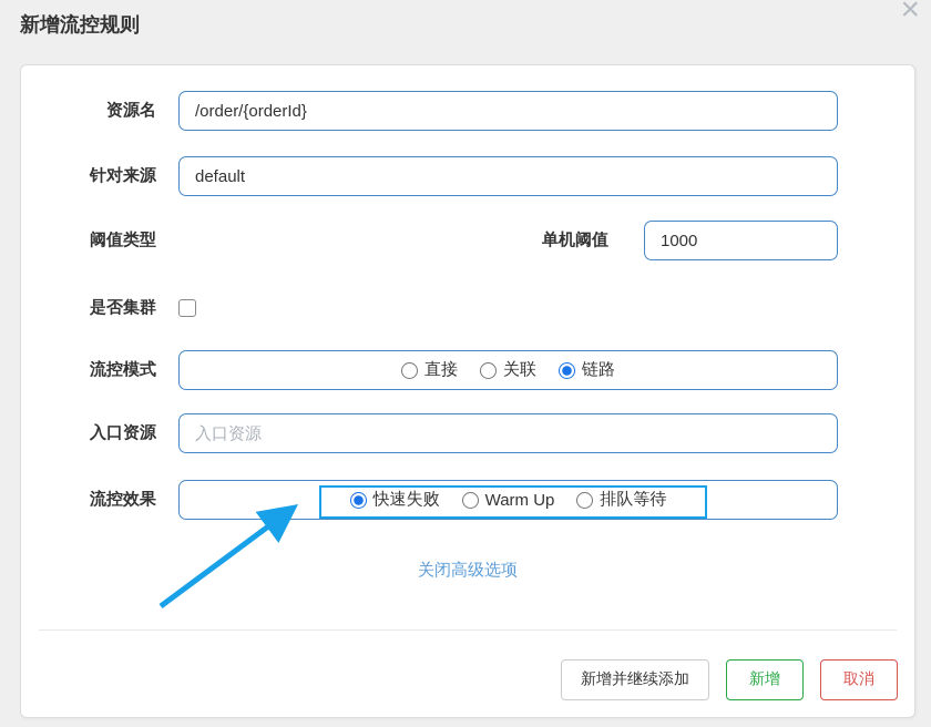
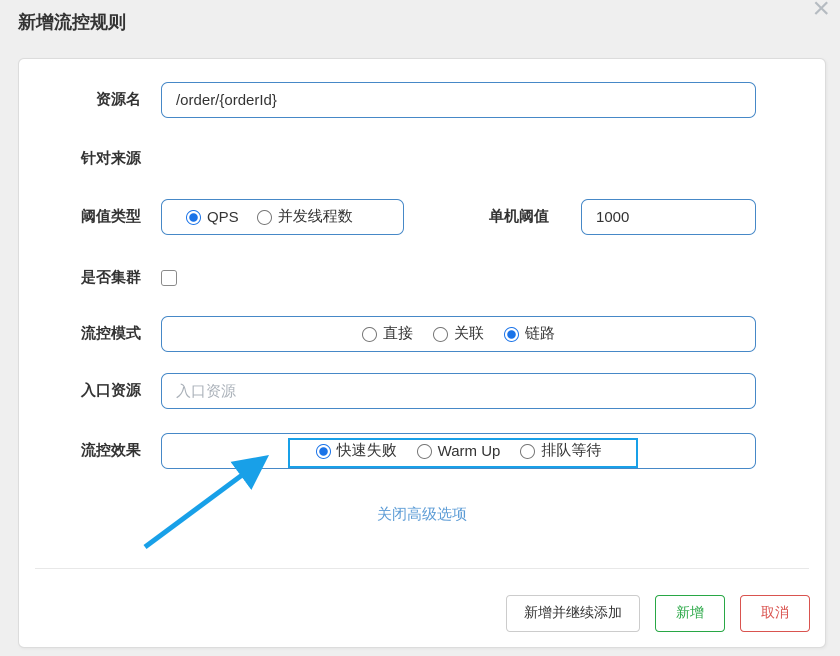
  新增流控规则
  ×
  资源名
  /order/{orderId}
  针对来源
- default
  阈值类型
+ QPS
+ 并发线程数
  单机阈值
  1000
  是否集群
  流控模式
  直接
  关联
  链路
  入口资源
  入口资源
  流控效果
  快速失败
  Warm Up
  排队等待
  关闭高级选项
  新增并继续添加
  新增
  取消
